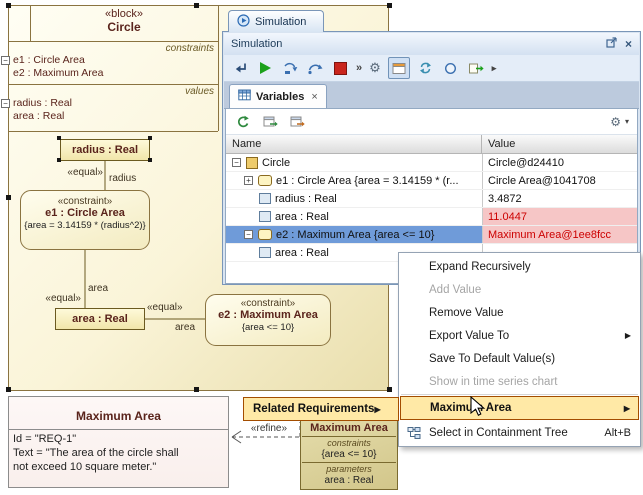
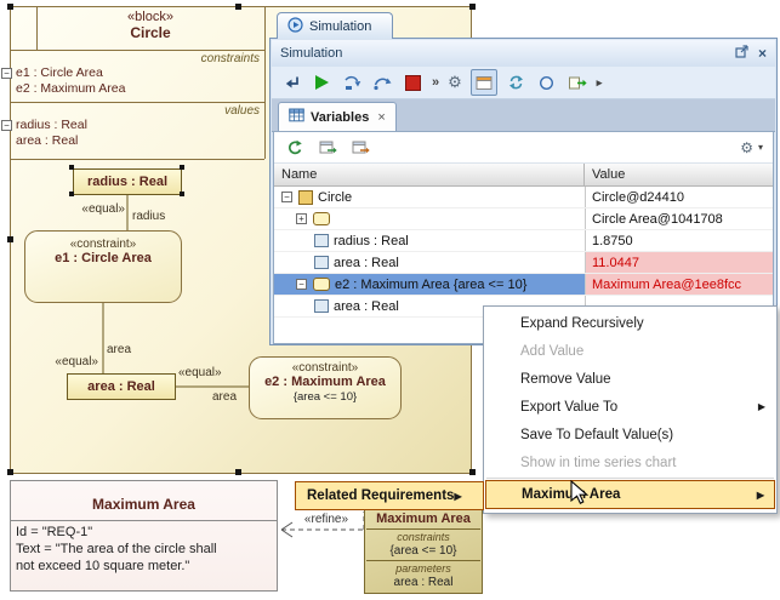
  «block»
  Circle
  constraints
  −
  e1 : Circle Area
  e2 : Maximum Area
  values
  −
  radius : Real
  area : Real
  radius : Real
  «constraint»
  e1 : Circle Area
- {area = 3.14159 * (radius^2)}
  area : Real
  «constraint»
  e2 : Maximum Area
  {area <= 10}
  «equal»
  radius
  area
  «equal»
  «equal»
  area
  «refine»
  Maximum Area
  Id = "REQ-1"
  Text = "The area of the circle shall
  not exceed 10 square meter."
  Maximum Area
  constraints
  {area <= 10}
  parameters
  area : Real
  Simulation
  Simulation
  ×
  »
  ⚙
  ▸
  Variables
  ×
  ⚙
  ▾
  Name
  Value
  −
  Circle
  Circle@d24410
  +
- e1 : Circle Area {area = 3.14159 * (r...
  Circle Area@1041708
  radius : Real
- 3.4872
+ 1.8750
  area : Real
  11.0447
  −
  e2 : Maximum Area {area <= 10}
  Maximum Area@1ee8fcc
  area : Real
  Expand Recursively
  Add Value
  Remove Value
  Export Value To
  ▶
  Save To Default Value(s)
  Show in time series chart
  Maximu Area
  ▶
- Select in Containment Tree
- Alt+B
  Related Requirements
  ▶
